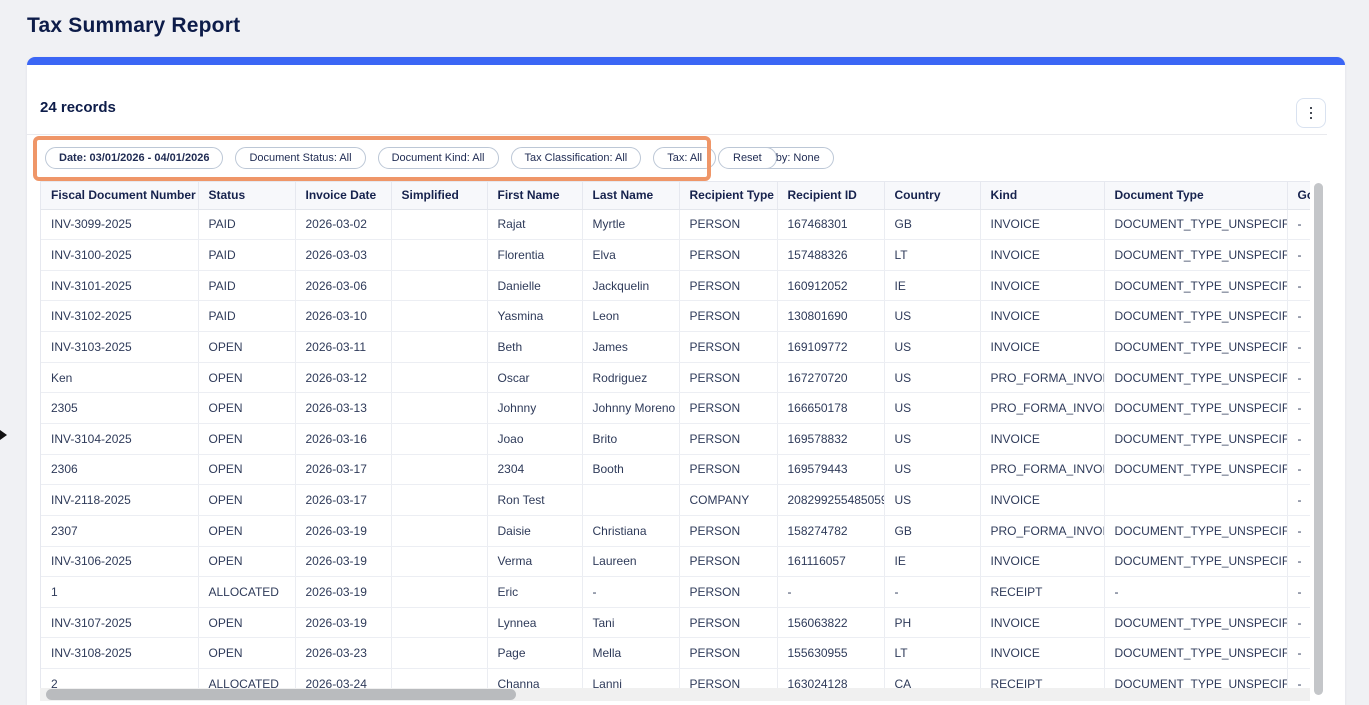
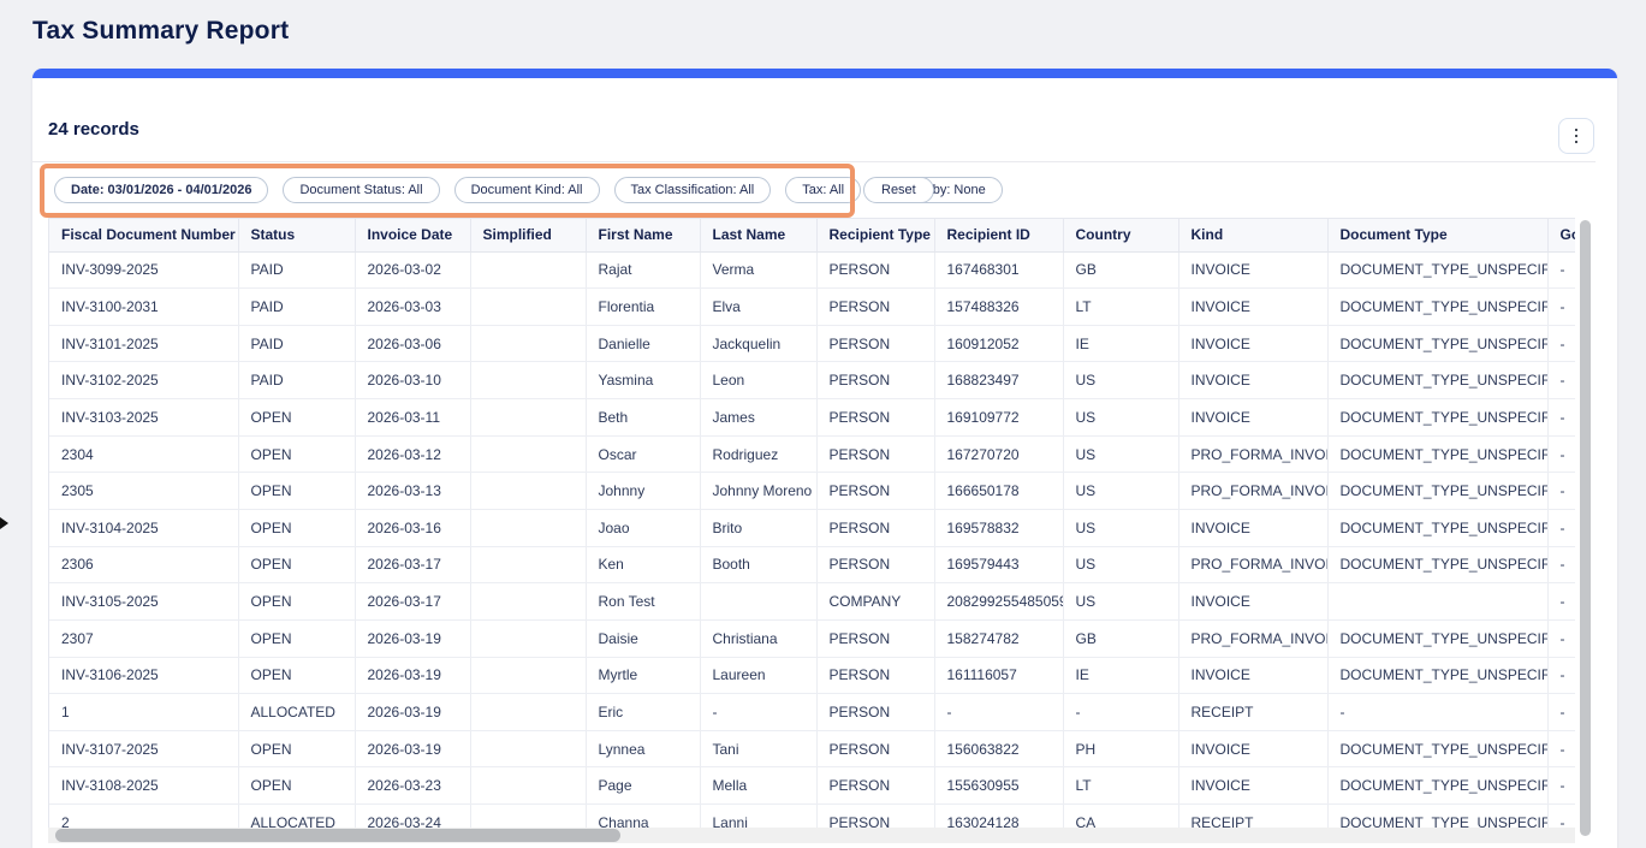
  Tax Summary Report
  24 records
  Date: 03/01/2026 - 04/01/2026
  Document Status: All
  Document Kind: All
  Tax Classification: All
  Tax: All
  Reset
  Fiscal Document Number	Status	Invoice Date	Simplified	First Name	Last Name	Recipient Type	Recipient ID	Country	Kind	Document Type	G
- INV-3099-2025	PAID	2026-03-02		Rajat	Myrtle	PERSON	167468301	GB	INVOICE	DOCUMENT_TYPE_UNSPECIF	-
+ INV-3099-2025	PAID	2026-03-02		Rajat	Verma	PERSON	167468301	GB	INVOICE	DOCUMENT_TYPE_UNSPECIF	-
- INV-3100-2025	PAID	2026-03-03		Florentia	Elva	PERSON	157488326	LT	INVOICE	DOCUMENT_TYPE_UNSPECIF	-
+ INV-3100-2031	PAID	2026-03-03		Florentia	Elva	PERSON	157488326	LT	INVOICE	DOCUMENT_TYPE_UNSPECIF	-
  INV-3101-2025	PAID	2026-03-06		Danielle	Jackquelin	PERSON	160912052	IE	INVOICE	DOCUMENT_TYPE_UNSPECIF	-
- INV-3102-2025	PAID	2026-03-10		Yasmina	Leon	PERSON	130801690	US	INVOICE	DOCUMENT_TYPE_UNSPECIF	-
+ INV-3102-2025	PAID	2026-03-10		Yasmina	Leon	PERSON	168823497	US	INVOICE	DOCUMENT_TYPE_UNSPECIF	-
  INV-3103-2025	OPEN	2026-03-11		Beth	James	PERSON	169109772	US	INVOICE	DOCUMENT_TYPE_UNSPECIF	-
- Ken	OPEN	2026-03-12		Oscar	Rodriguez	PERSON	167270720	US	PRO_FORMA_INVO	DOCUMENT_TYPE_UNSPECIF	-
+ 2304	OPEN	2026-03-12		Oscar	Rodriguez	PERSON	167270720	US	PRO_FORMA_INVO	DOCUMENT_TYPE_UNSPECIF	-
  2305	OPEN	2026-03-13		Johnny	Johnny Moreno	PERSON	166650178	US	PRO_FORMA_INVO	DOCUMENT_TYPE_UNSPECIF	-
  INV-3104-2025	OPEN	2026-03-16		Joao	Brito	PERSON	169578832	US	INVOICE	DOCUMENT_TYPE_UNSPECIF	-
- 2306	OPEN	2026-03-17		2304	Booth	PERSON	169579443	US	PRO_FORMA_INVO	DOCUMENT_TYPE_UNSPECIF	-
+ 2306	OPEN	2026-03-17		Ken	Booth	PERSON	169579443	US	PRO_FORMA_INVO	DOCUMENT_TYPE_UNSPECIF	-
- INV-2118-2025	OPEN	2026-03-17		Ron Test		COMPANY	20829925548505	US	INVOICE		-
+ INV-3105-2025	OPEN	2026-03-17		Ron Test		COMPANY	20829925548505	US	INVOICE		-
  2307	OPEN	2026-03-19		Daisie	Christiana	PERSON	158274782	GB	PRO_FORMA_INVO	DOCUMENT_TYPE_UNSPECIF	-
- INV-3106-2025	OPEN	2026-03-19		Verma	Laureen	PERSON	161116057	IE	INVOICE	DOCUMENT_TYPE_UNSPECIF	-
+ INV-3106-2025	OPEN	2026-03-19		Myrtle	Laureen	PERSON	161116057	IE	INVOICE	DOCUMENT_TYPE_UNSPECIF	-
  1	ALLOCATED	2026-03-19		Eric	-	PERSON	-	-	RECEIPT	-	-
  INV-3107-2025	OPEN	2026-03-19		Lynnea	Tani	PERSON	156063822	PH	INVOICE	DOCUMENT_TYPE_UNSPECIF	-
  INV-3108-2025	OPEN	2026-03-23		Page	Mella	PERSON	155630955	LT	INVOICE	DOCUMENT_TYPE_UNSPECIF	-
  2	ALLOCATED	2026-03-24		Channa	Lanni	PERSON	163024128	CA	RECEIPT	DOCUMENT_TYPE_UNSPECIF	-
